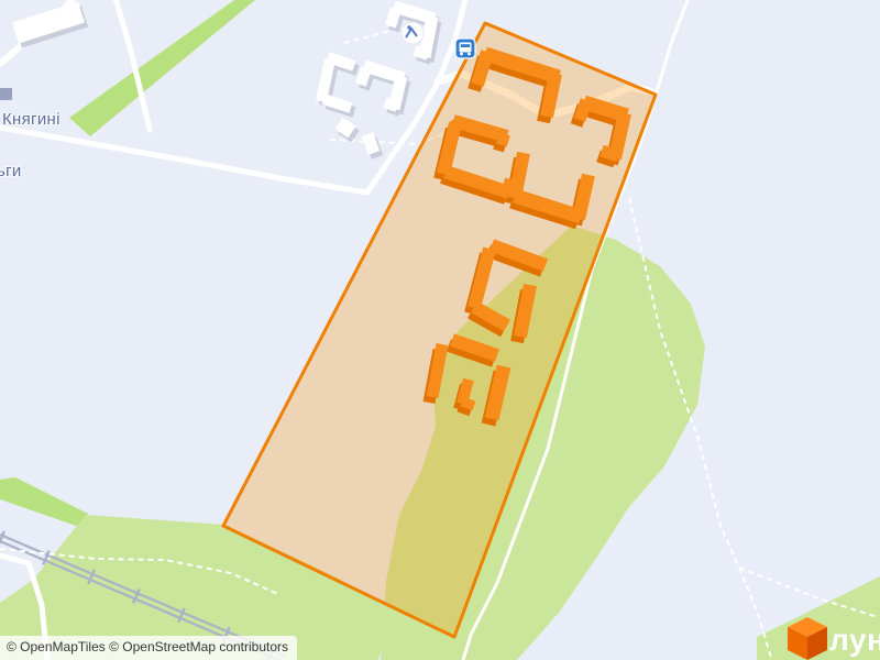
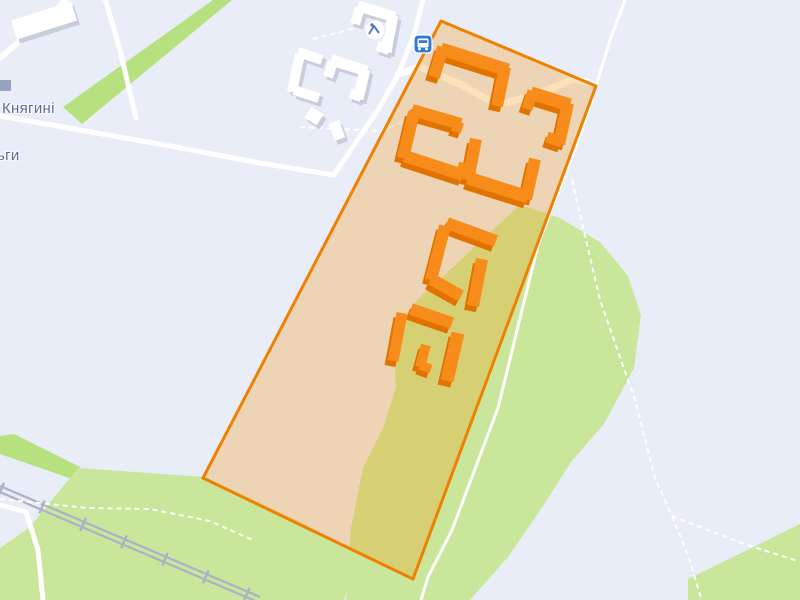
  Княгині
  ьги
- © OpenMapTiles © OpenStreetMap contributors
- лун
